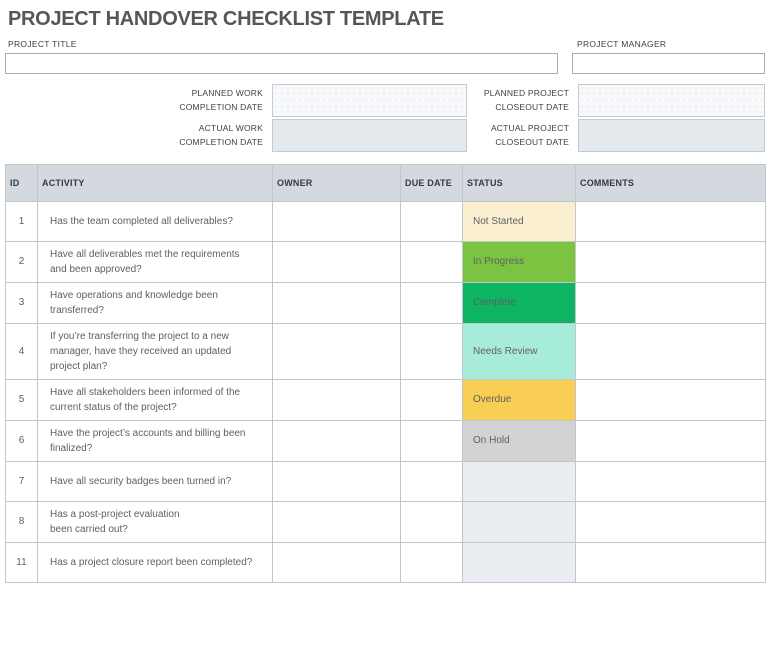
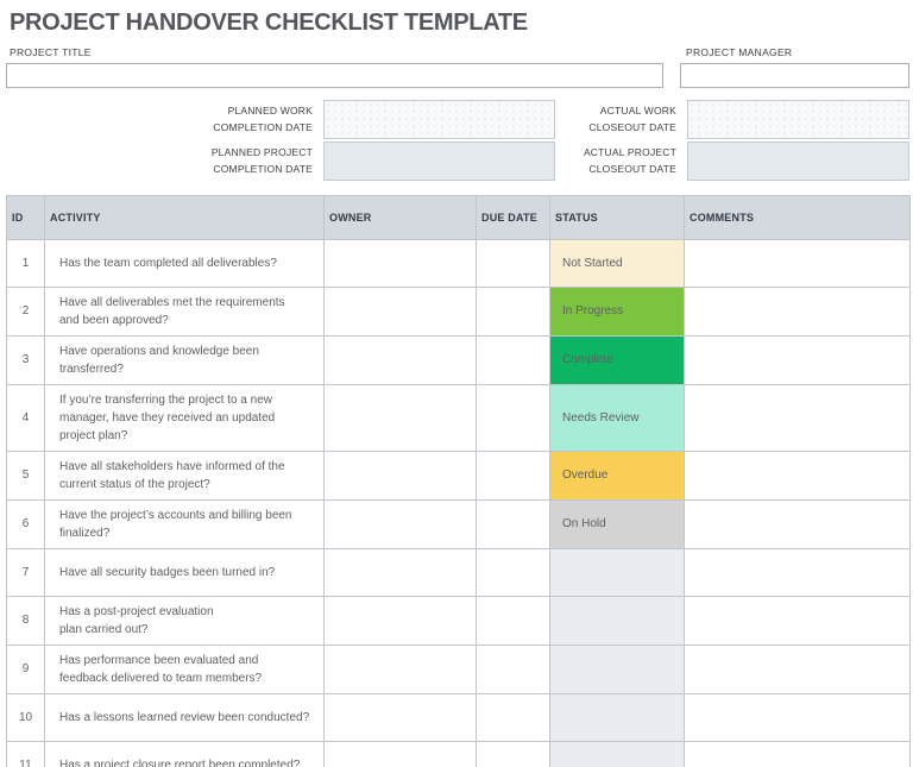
  PROJECT HANDOVER CHECKLIST TEMPLATE
  PROJECT TITLE
  PROJECT MANAGER
  PLANNED WORK
  COMPLETION DATE
- PLANNED PROJECT
+ ACTUAL WORK
  CLOSEOUT DATE
- ACTUAL WORK
+ PLANNED PROJECT
  COMPLETION DATE
  ACTUAL PROJECT
  CLOSEOUT DATE
  ID	ACTIVITY	OWNER	DUE DATE	STATUS	COMMENTS
  1	Has the team completed all deliverables?			Not Started
  2	Have all deliverables met the requirements and been approved?			In Progress
  3	Have operations and knowledge been transferred?			Complete
  4	If you’re transferring the project to a new manager, have they received an updated project plan?			Needs Review
- 5	Have all stakeholders been informed of the current status of the project?			Overdue
+ 5	Have all stakeholders have informed of the current status of the project?			Overdue
  6	Have the project’s accounts and billing been finalized?			On Hold
  7	Have all security badges been turned in?
- 8	Has a post-project evaluation been carried out?
+ 8	Has a post-project evaluation plan carried out?
+ 9	Has performance been evaluated and feedback delivered to team members?
+ 10	Has a lessons learned review been conducted?
  11	Has a project closure report been completed?
